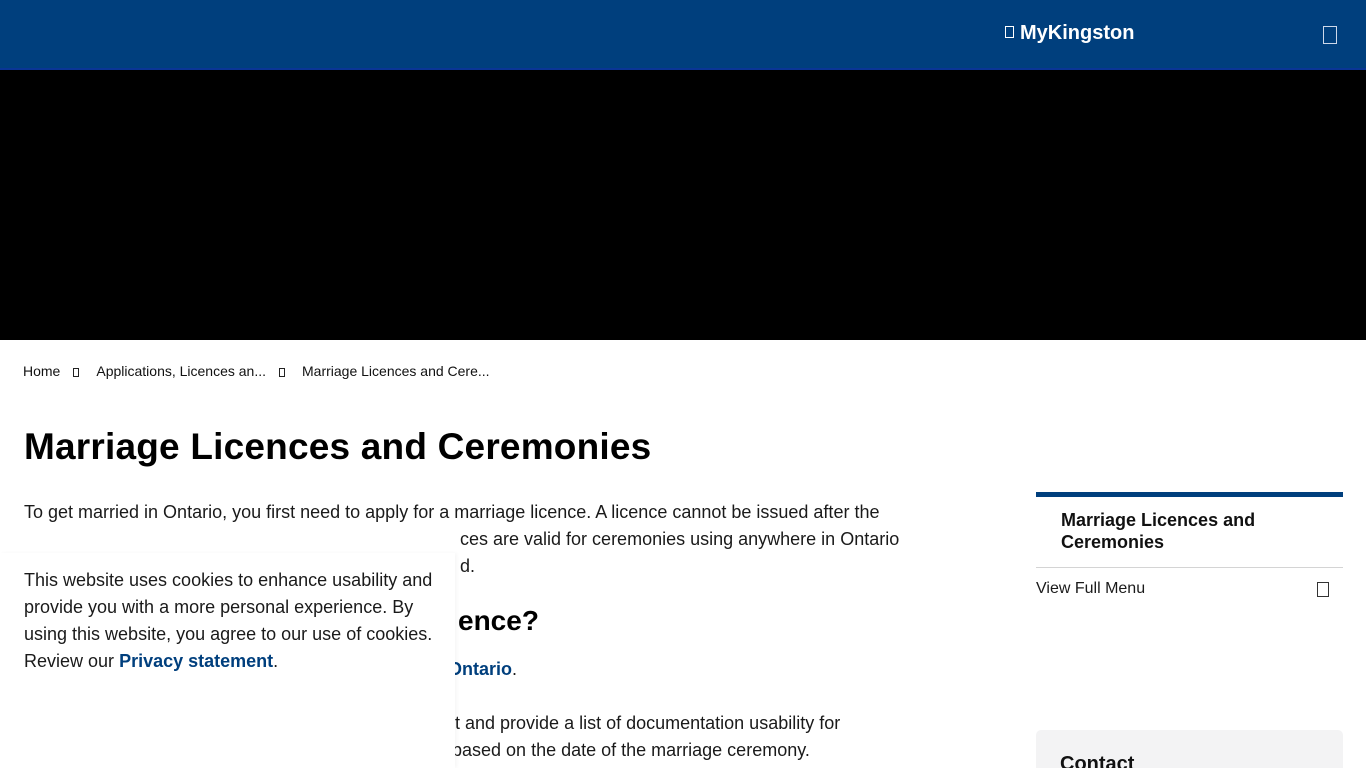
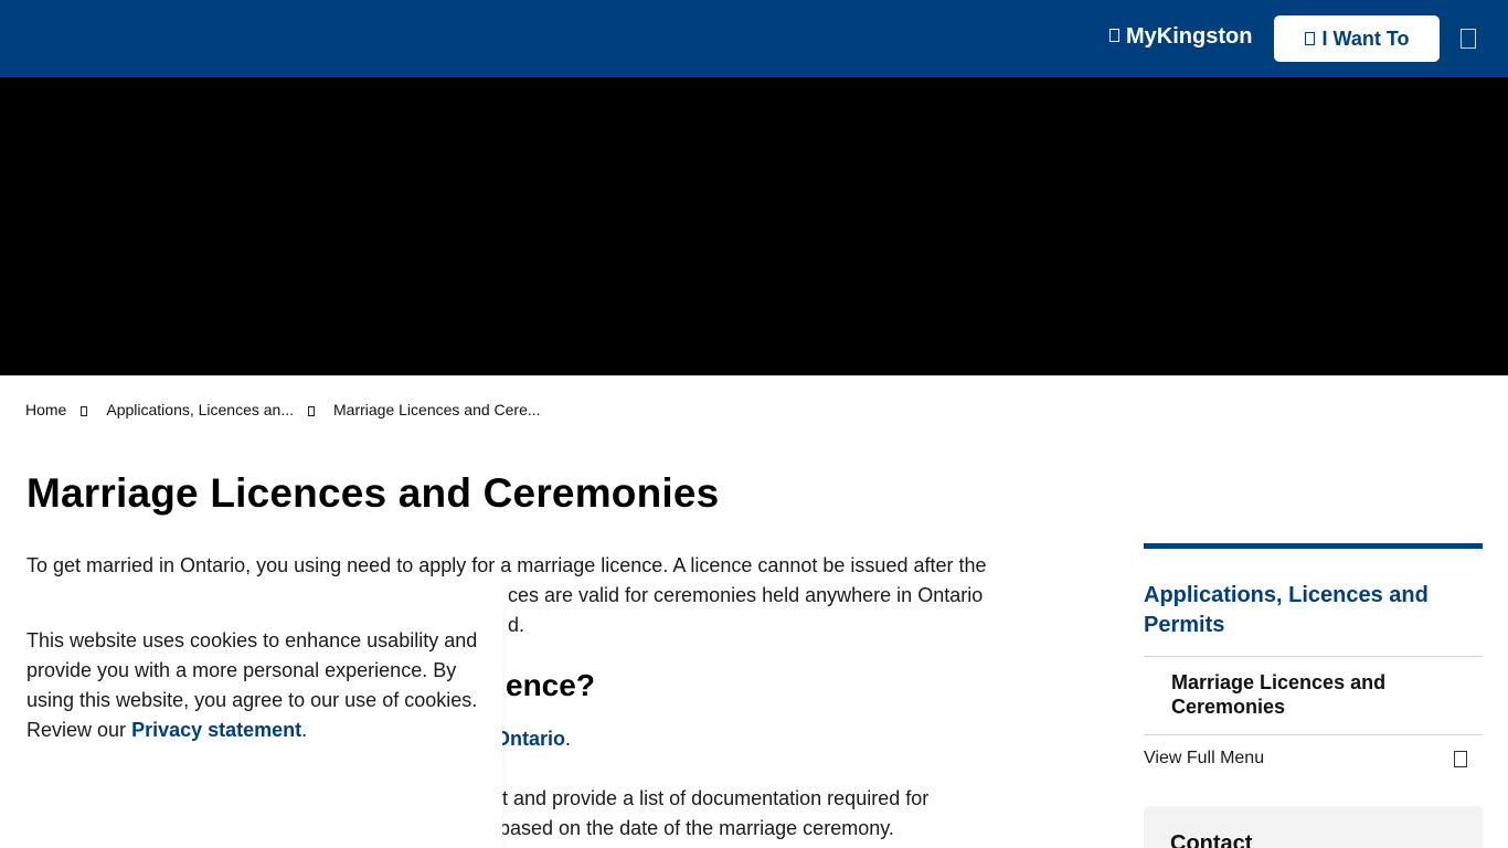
  MyKingston
+ I Want To
  Home
  Applications, Licences an...
  Marriage Licences and Cere...
  Marriage Licences and Ceremonies
- To get married in Ontario, you first need to apply for a marriage licence. A licence cannot be issued after the
+ To get married in Ontario, you using need to apply for a marriage licence. A licence cannot be issued after the
- ces are valid for ceremonies using anywhere in Ontario
+ ces are valid for ceremonies held anywhere in Ontario
  d.
  ence?
  Ontario.
- t and provide a list of documentation usability for
+ t and provide a list of documentation required for
  based on the date of the marriage ceremony.
+ Applications, Licences and Permits
  Marriage Licences and Ceremonies
  View Full Menu
  Contact
  This website uses cookies to enhance usability and provide you with a more personal experience. By using this website, you agree to our use of cookies. Review our Privacy statement.
